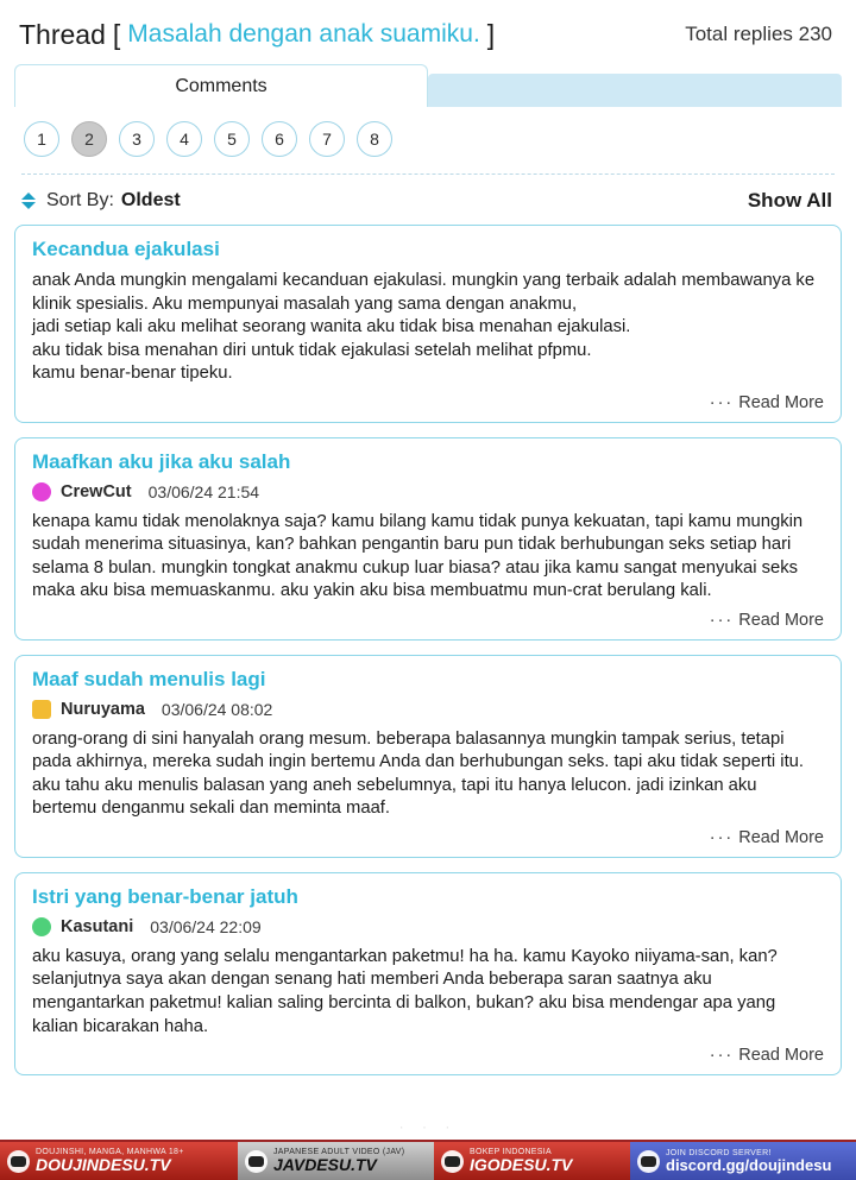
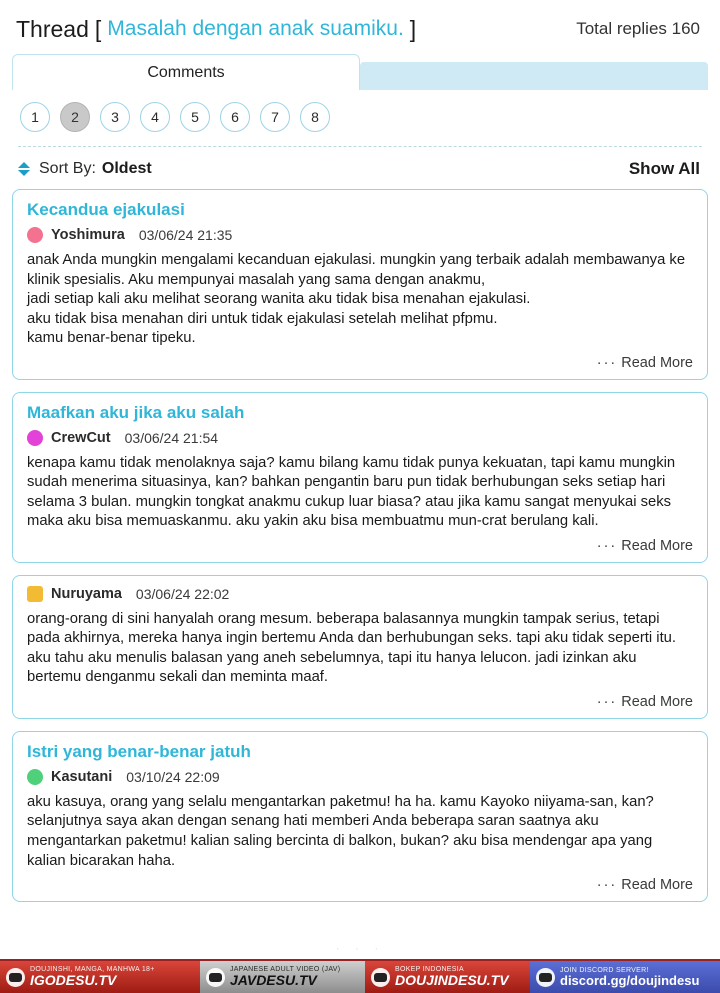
  Thread
  [
  Masalah dengan anak suamiku.
  ]
- Total replies 230
+ Total replies 160
  Comments
  1
  2
  3
  4
  5
  6
  7
  8
  Sort By:
  Oldest
  Show All
  Kecandua ejakulasi
+ Yoshimura
+ 03/06/24 21:35
  anak Anda mungkin mengalami kecanduan ejakulasi. mungkin yang terbaik adalah membawanya ke klinik spesialis. Aku mempunyai masalah yang sama dengan anakmu,
  jadi setiap kali aku melihat seorang wanita aku tidak bisa menahan ejakulasi.
  aku tidak bisa menahan diri untuk tidak ejakulasi setelah melihat pfpmu.
  kamu benar-benar tipeku.
  ··· Read More
  Maafkan aku jika aku salah
  CrewCut
  03/06/24 21:54
- kenapa kamu tidak menolaknya saja? kamu bilang kamu tidak punya kekuatan, tapi kamu mungkin sudah menerima situasinya, kan? bahkan pengantin baru pun tidak berhubungan seks setiap hari selama 8 bulan. mungkin tongkat anakmu cukup luar biasa? atau jika kamu sangat menyukai seks maka aku bisa memuaskanmu. aku yakin aku bisa membuatmu mun-crat berulang kali.
+ kenapa kamu tidak menolaknya saja? kamu bilang kamu tidak punya kekuatan, tapi kamu mungkin sudah menerima situasinya, kan? bahkan pengantin baru pun tidak berhubungan seks setiap hari selama 3 bulan. mungkin tongkat anakmu cukup luar biasa? atau jika kamu sangat menyukai seks maka aku bisa memuaskanmu. aku yakin aku bisa membuatmu mun-crat berulang kali.
  ··· Read More
- Maaf sudah menulis lagi
  Nuruyama
- 03/06/24 08:02
+ 03/06/24 22:02
- orang-orang di sini hanyalah orang mesum. beberapa balasannya mungkin tampak serius, tetapi pada akhirnya, mereka sudah ingin bertemu Anda dan berhubungan seks. tapi aku tidak seperti itu. aku tahu aku menulis balasan yang aneh sebelumnya, tapi itu hanya lelucon. jadi izinkan aku bertemu denganmu sekali dan meminta maaf.
+ orang-orang di sini hanyalah orang mesum. beberapa balasannya mungkin tampak serius, tetapi pada akhirnya, mereka hanya ingin bertemu Anda dan berhubungan seks. tapi aku tidak seperti itu. aku tahu aku menulis balasan yang aneh sebelumnya, tapi itu hanya lelucon. jadi izinkan aku bertemu denganmu sekali dan meminta maaf.
  ··· Read More
  Istri yang benar-benar jatuh
  Kasutani
- 03/06/24 22:09
+ 03/10/24 22:09
  aku kasuya, orang yang selalu mengantarkan paketmu! ha ha. kamu Kayoko niiyama-san, kan? selanjutnya saya akan dengan senang hati memberi Anda beberapa saran saatnya aku mengantarkan paketmu! kalian saling bercinta di balkon, bukan? aku bisa mendengar apa yang kalian bicarakan haha.
  ··· Read More
- DOUJINDESU.TV
+ IGODESU.TV
  JAVDESU.TV
- IGODESU.TV
+ DOUJINDESU.TV
  discord.gg/doujindesu
